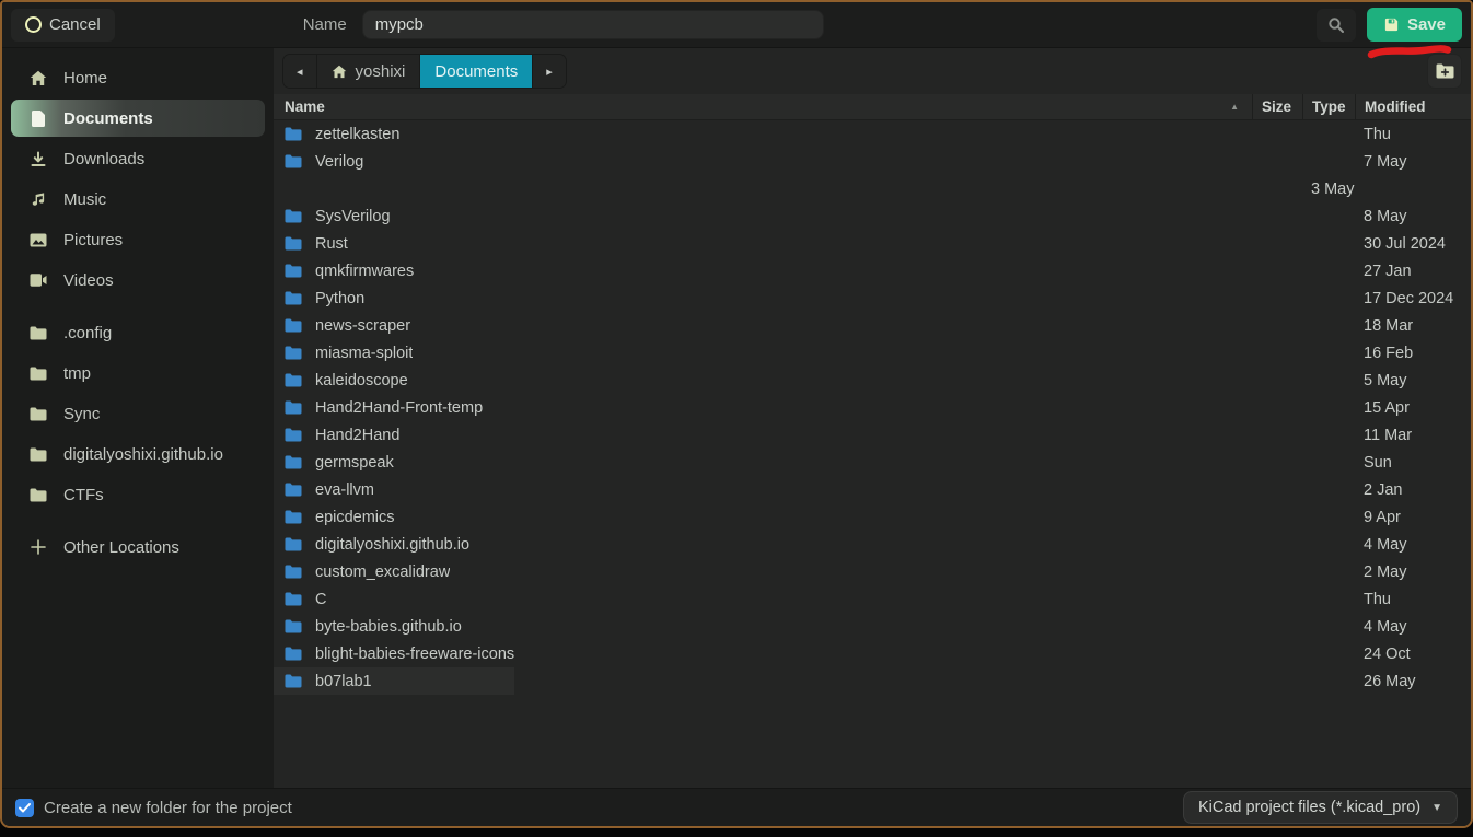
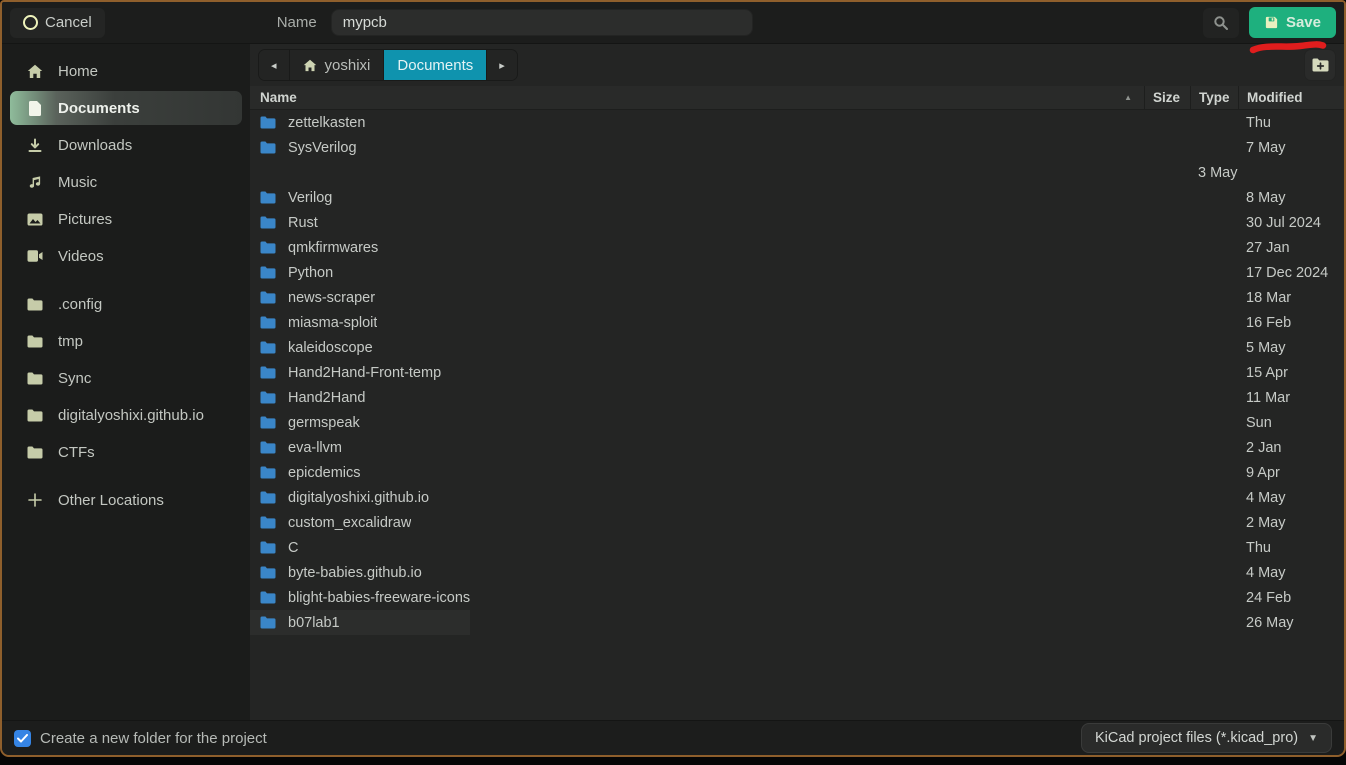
  Cancel
  Name
  mypcb
  Save
  Home
  Documents
  Downloads
  Music
  Pictures
  Videos
  .config
  tmp
  Sync
  digitalyoshixi.github.io
  CTFs
  Other Locations
  ◂
  yoshixi
  Documents
  ▸
  Name
  ▲
  Size
  Type
  Modified
  zettelkasten
  Thu
- Verilog
+ SysVerilog
  7 May
  3 May
- SysVerilog
+ Verilog
  8 May
  Rust
  30 Jul 2024
  qmkfirmwares
  27 Jan
  Python
  17 Dec 2024
  news-scraper
  18 Mar
  miasma-sploit
  16 Feb
  kaleidoscope
  5 May
  Hand2Hand-Front-temp
  15 Apr
  Hand2Hand
  11 Mar
  germspeak
  Sun
  eva-llvm
  2 Jan
  epicdemics
  9 Apr
  digitalyoshixi.github.io
  4 May
  custom_excalidraw
  2 May
  C
  Thu
  byte-babies.github.io
  4 May
  blight-babies-freeware-icons
- 24 Oct
+ 24 Feb
  b07lab1
  26 May
  Create a new folder for the project
  KiCad project files (*.kicad_pro)
  ▼
